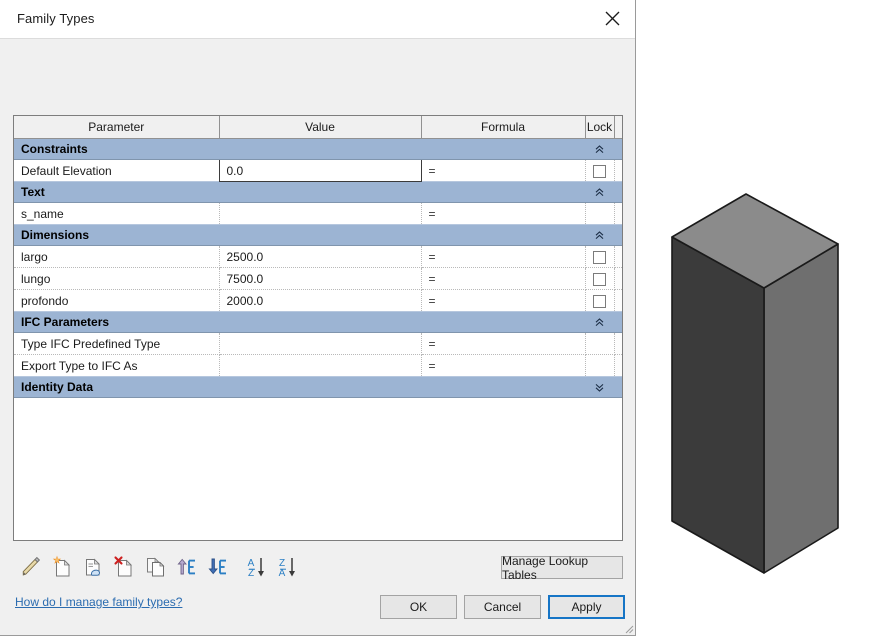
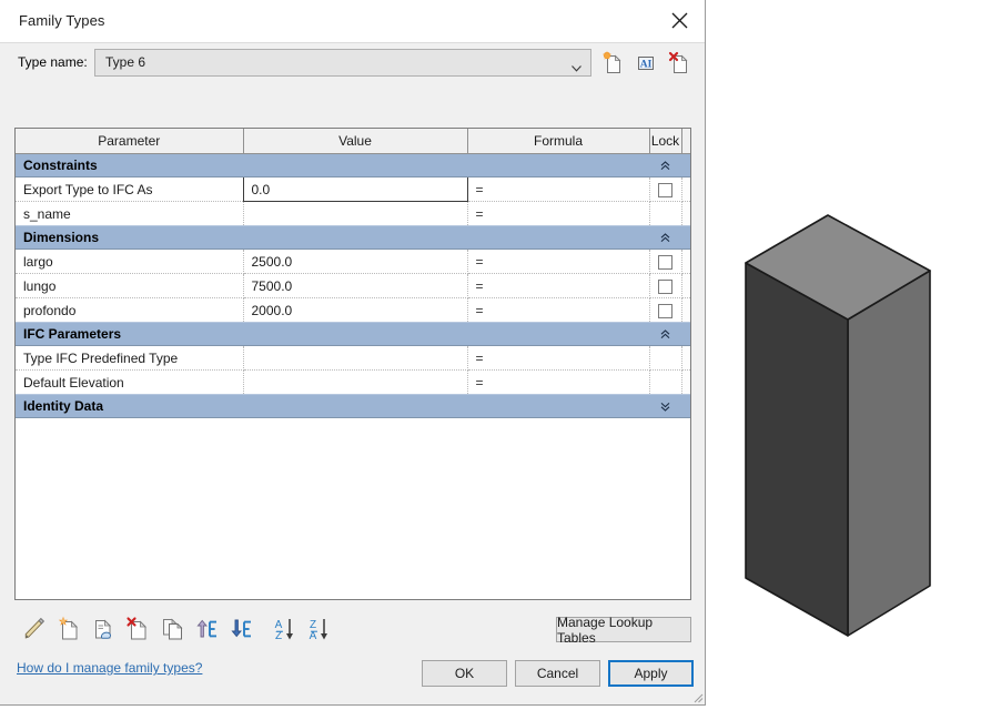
  Family Types
+ Type name:
+ Type 6
+ AI
  Parameter	Value	Formula	Lock
  Constraints
- Default Elevation	0.0	=
+ Export Type to IFC As	0.0	=
- Text
  s_name		=
  Dimensions
  largo	2500.0	=
  lungo	7500.0	=
  profondo	2000.0	=
  IFC Parameters
  Type IFC Predefined Type		=
- Export Type to IFC As		=
+ Default Elevation		=
  Identity Data
  A
  Z
  Z
  A
  Manage Lookup Tables
  How do I manage family types?
  OK
  Cancel
  Apply
